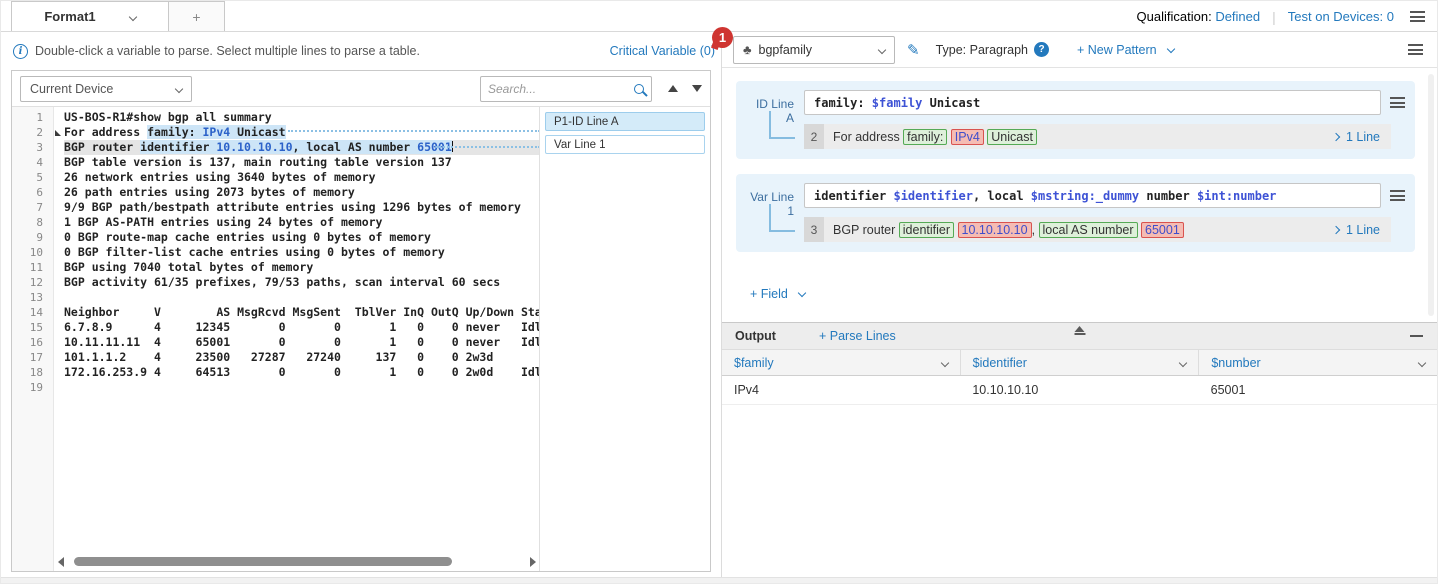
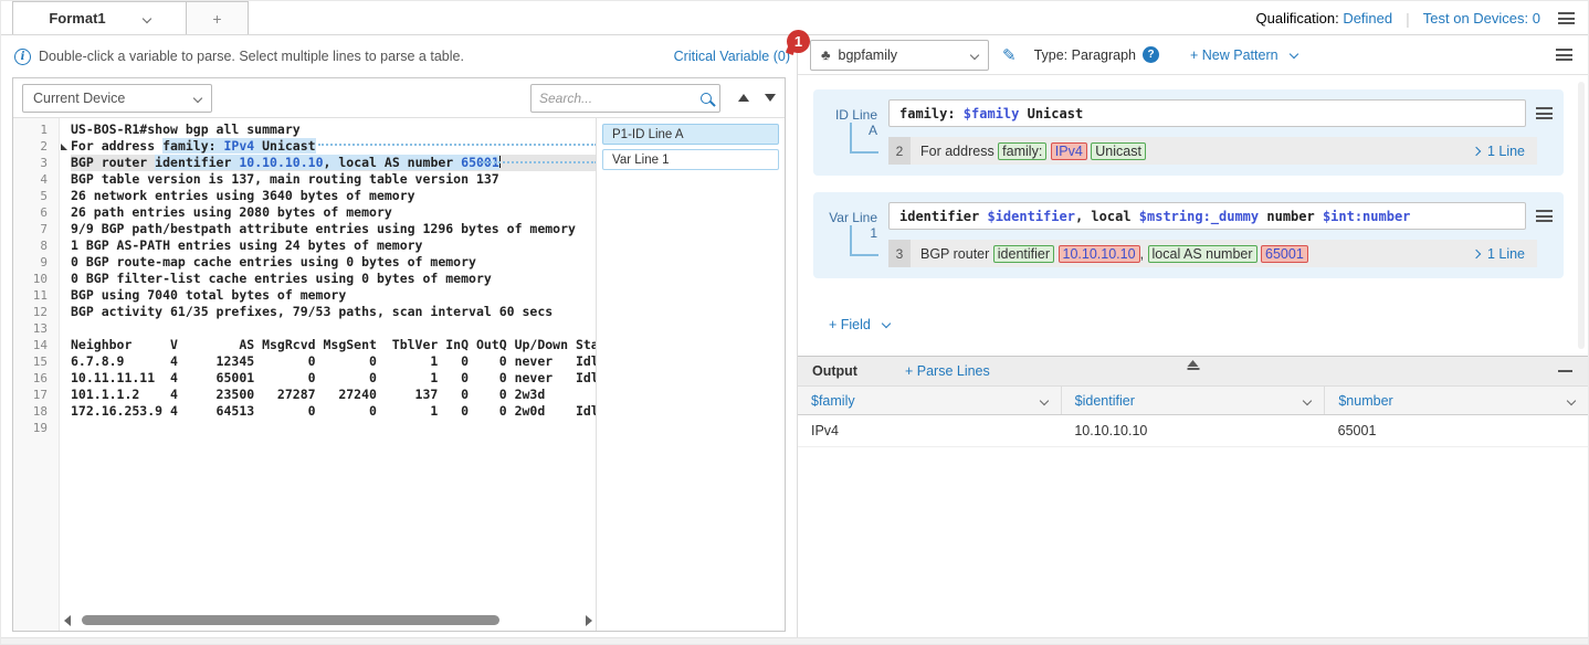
  Format1
  +
  Qualification:
  Defined
  |
  Test on Devices: 0
  1
  i
  Double-click a variable to parse. Select multiple lines to parse a table.
  Critical Variable (0)
  Current Device
  Search...
  1
  2
  3
  4
  5
  6
  7
  8
  9
  10
  11
  12
  13
  14
  15
  16
  17
  18
  19
  US-BOS-R1#show bgp all summary
  For address family: IPv4 Unicast
  BGP router identifier 10.10.10.10, local AS number 65001
  BGP table version is 137, main routing table version 137
  26 network entries using 3640 bytes of memory
- 26 path entries using 2073 bytes of memory
+ 26 path entries using 2080 bytes of memory
  9/9 BGP path/bestpath attribute entries using 1296 bytes of memory
  1 BGP AS-PATH entries using 24 bytes of memory
  0 BGP route-map cache entries using 0 bytes of memory
  0 BGP filter-list cache entries using 0 bytes of memory
  BGP using 7040 total bytes of memory
  BGP activity 61/35 prefixes, 79/53 paths, scan interval 60 secs
  Neighbor V AS MsgRcvd MsgSent TblVer InQ OutQ Up/Down St
  6.7.8.9 4 12345 0 0 1 0 0 never Id
  10.11.11.11 4 65001 0 0 1 0 0 never Id
  101.1.1.2 4 23500 27287 27240 137 0 0 2w3d
  172.16.253.9 4 64513 0 0 1 0 0 2w0d Id
  P1-ID Line A
  Var Line 1
  ♣
  bgpfamily
  ✎
  Type: Paragraph
  ?
  + New Pattern
  ID Line A
  family:
  $family
  Unicast
  2
  For address
  family:
  IPv4
  Unicast
  1 Line
  Var Line 1
  identifier
  $identifier
  , local
  $mstring:_dummy
  number
  $int:number
  3
  BGP router
  identifier
  10.10.10.10
  ,
  local AS number
  65001
  1 Line
  + Field
  Output
  + Parse Lines
  $family
  $identifier
  $number
  IPv4
  10.10.10.10
  65001
